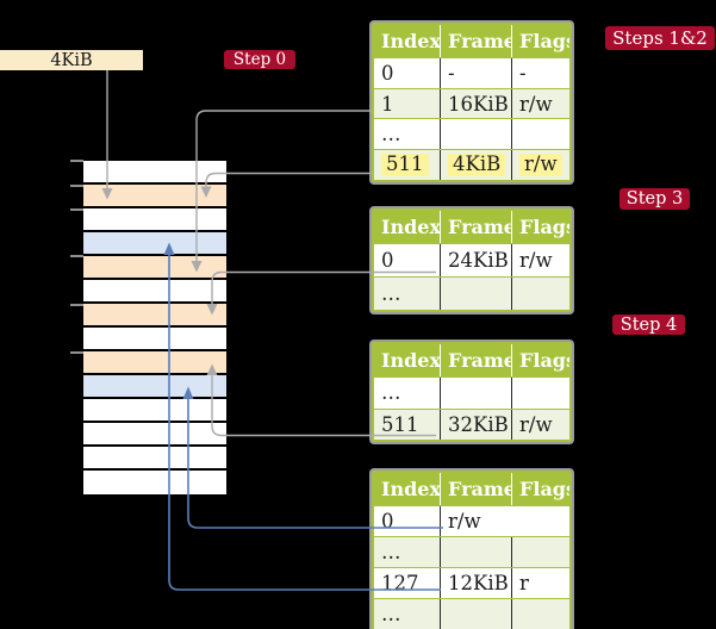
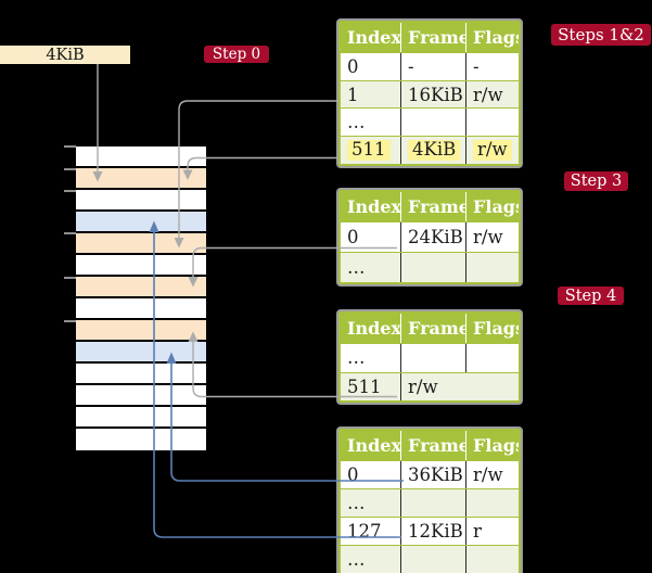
  4KiB
  Step 0
  Steps 1&2
  Step 3
  Step 4
  Index
  Frame
  Flag
  0
  -
  -
  1
  16KiB
  r/w
  …
  511
  4KiB
  r/w
  Index
  Frame
  Flag
  0
  24KiB
  r/w
  …
  Index
  Frame
  Flag
  …
  511
- 32KiB
  r/w
  Index
  Frame
  Flag
  0
+ 36KiB
  r/w
  …
  127
  12KiB
  r
  …
